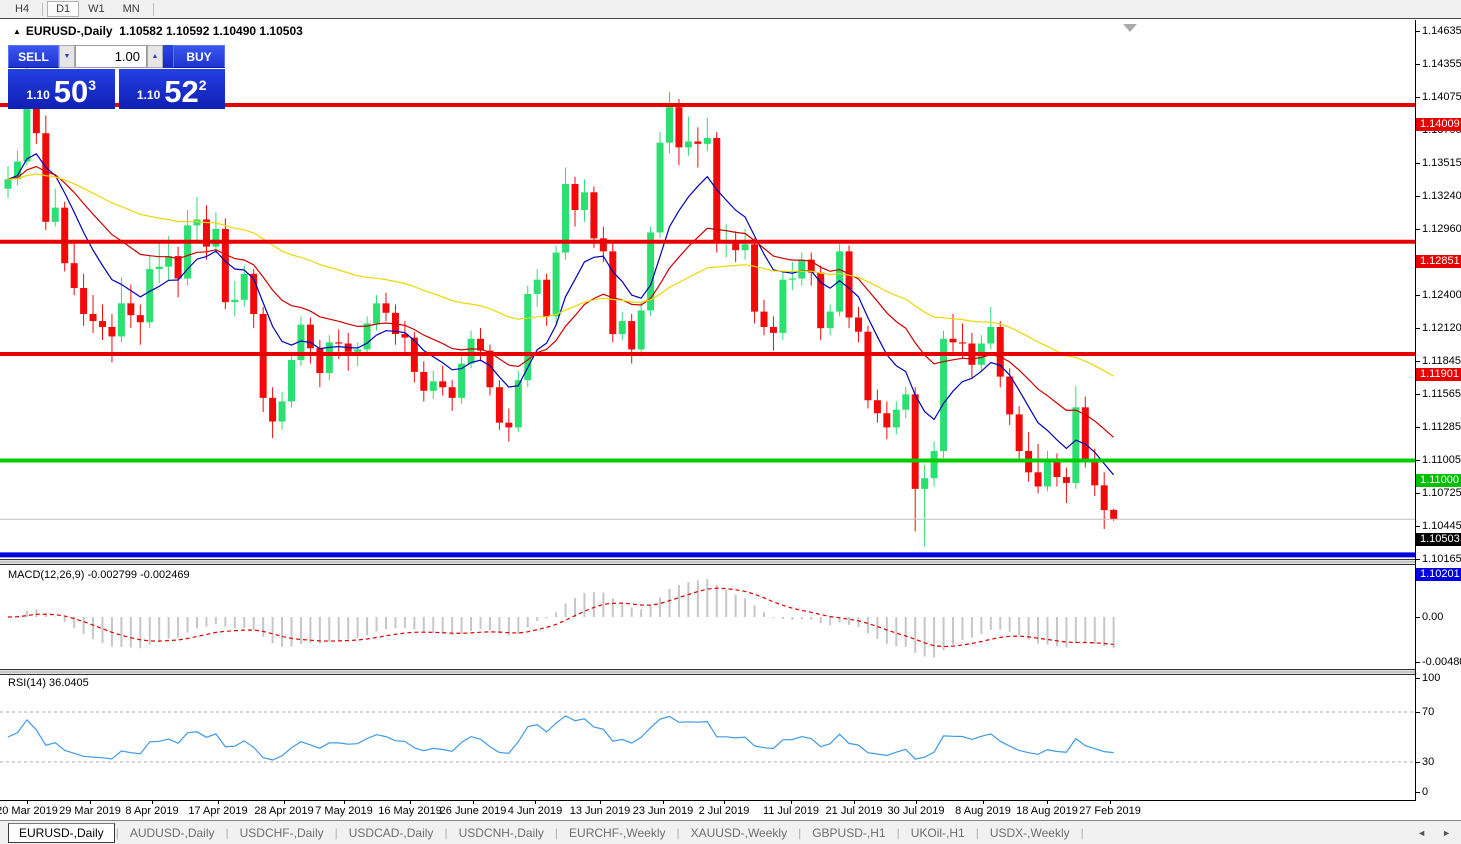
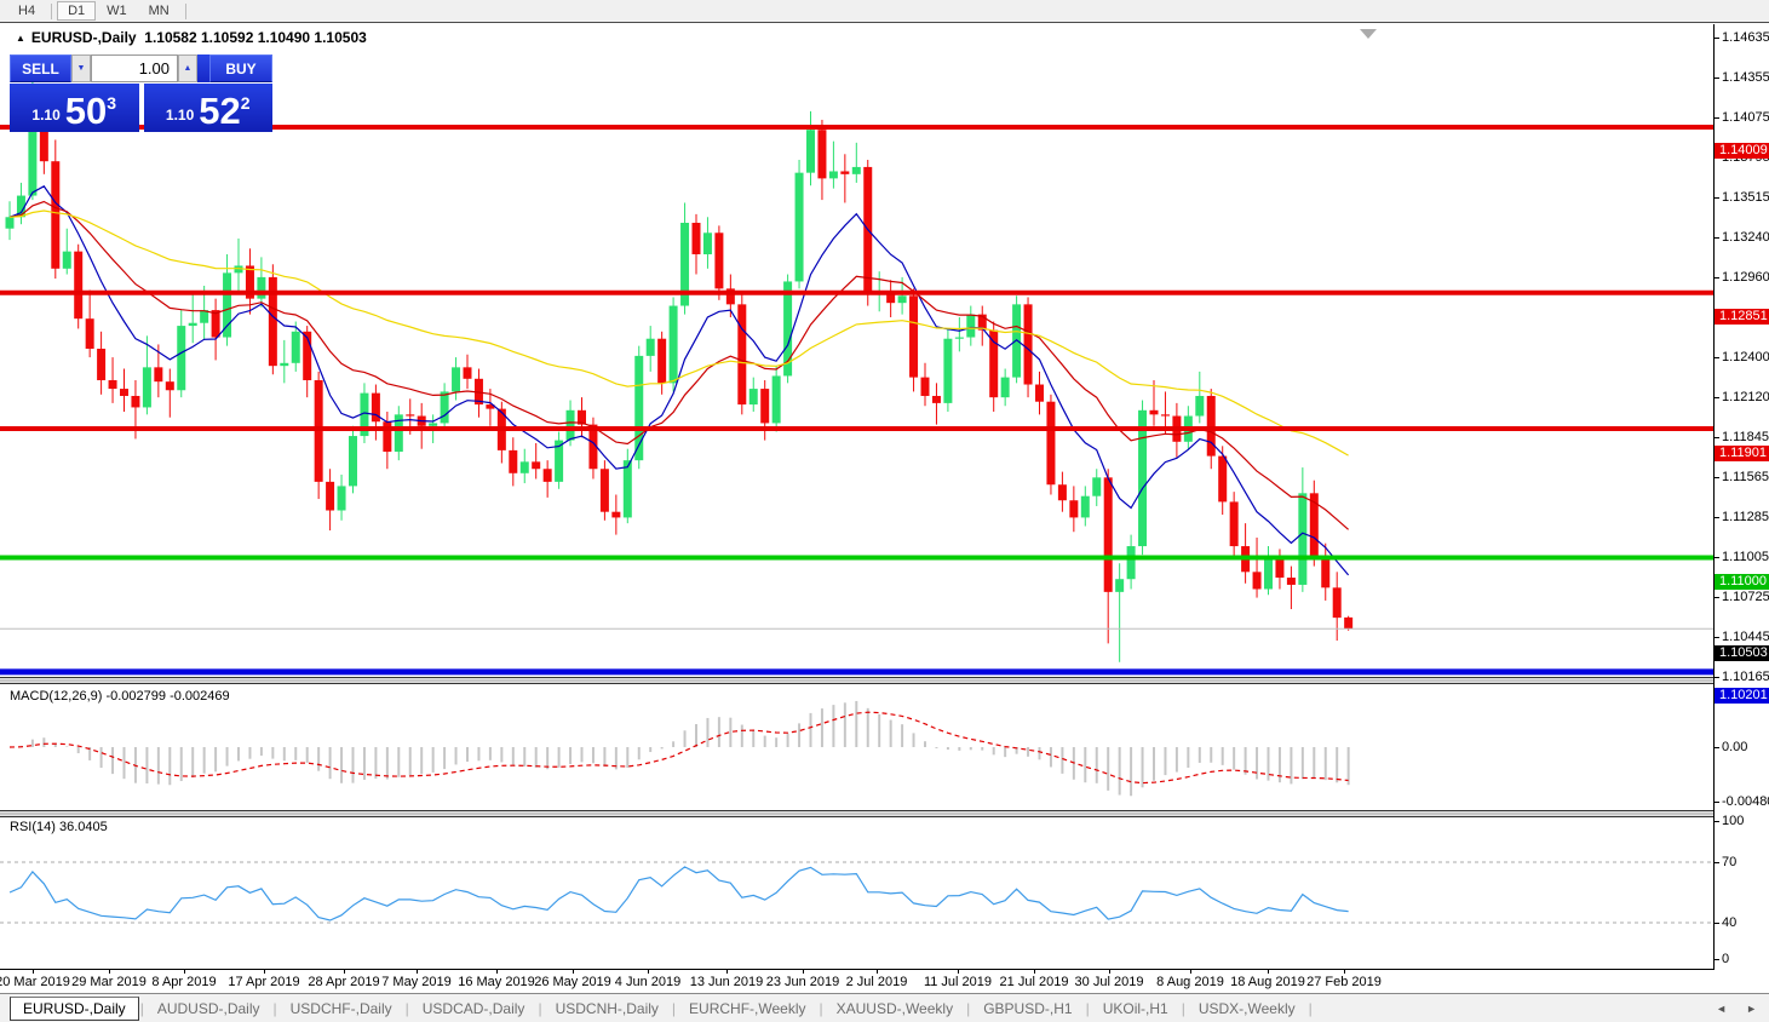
  H4
  D1
  W1
  MN
  ▲ EURUSD-,Daily 1.10582 1.10592 1.10490 1.10503
  SELL
  1.00
  BUY
  1.10
  50
  3
  1.10
  52
  2
  MACD(12,26,9) -0.002799 -0.002469
  RSI(14) 36.0405
  1.14635
  1.14355
  1.14075
  1.13515
  1.13240
  1.12960
  1.12400
  1.12120
  1.11845
  1.11565
  1.11285
  1.11005
  1.10725
  1.10445
  1.10165
  0.00
  -0.0048
  100
  70
- 30
+ 40
  0
  1.14009
  1.12851
  1.11901
  1.11000
  1.10201
  1.10503
  0 Mar 2019
  29 Mar 2019
  8 Apr 2019
  17 Apr 2019
  28 Apr 2019
  7 May 2019
  16 May 2019
- 26 June 2019
+ 26 May 2019
  4 Jun 2019
  13 Jun 2019
  23 Jun 2019
  2 Jul 2019
  11 Jul 2019
  21 Jul 2019
  30 Jul 2019
  8 Aug 2019
  18 Aug 2019
  27 Feb 2019
  EURUSD-,Daily
  |
  AUDUSD-,Daily
  |
  USDCHF-,Daily
  |
  USDCAD-,Daily
  |
  USDCNH-,Daily
  |
  EURCHF-,Weekly
  |
  XAUUSD-,Weekly
  |
  GBPUSD-,H1
  |
  UKOil-,H1
  |
  USDX-,Weekly
  |
  ◄
  ►
